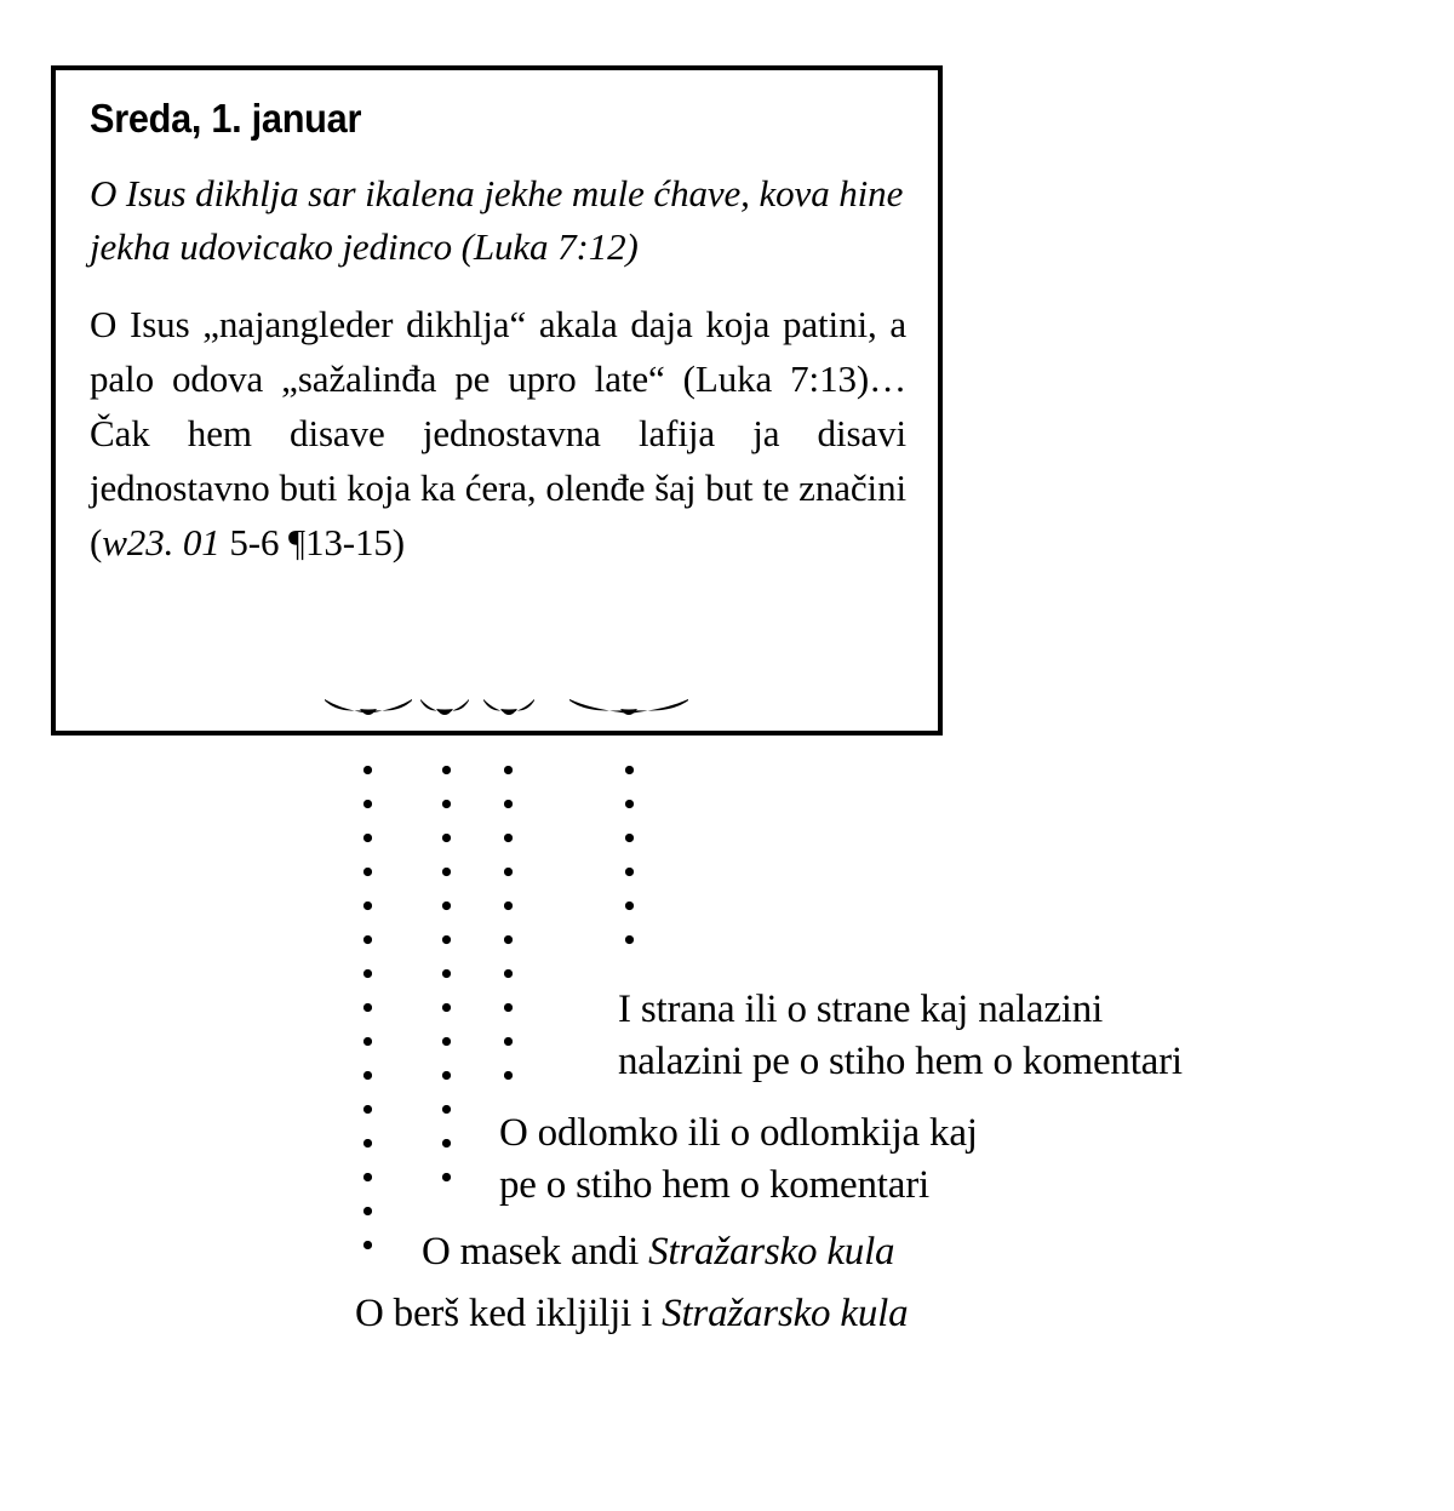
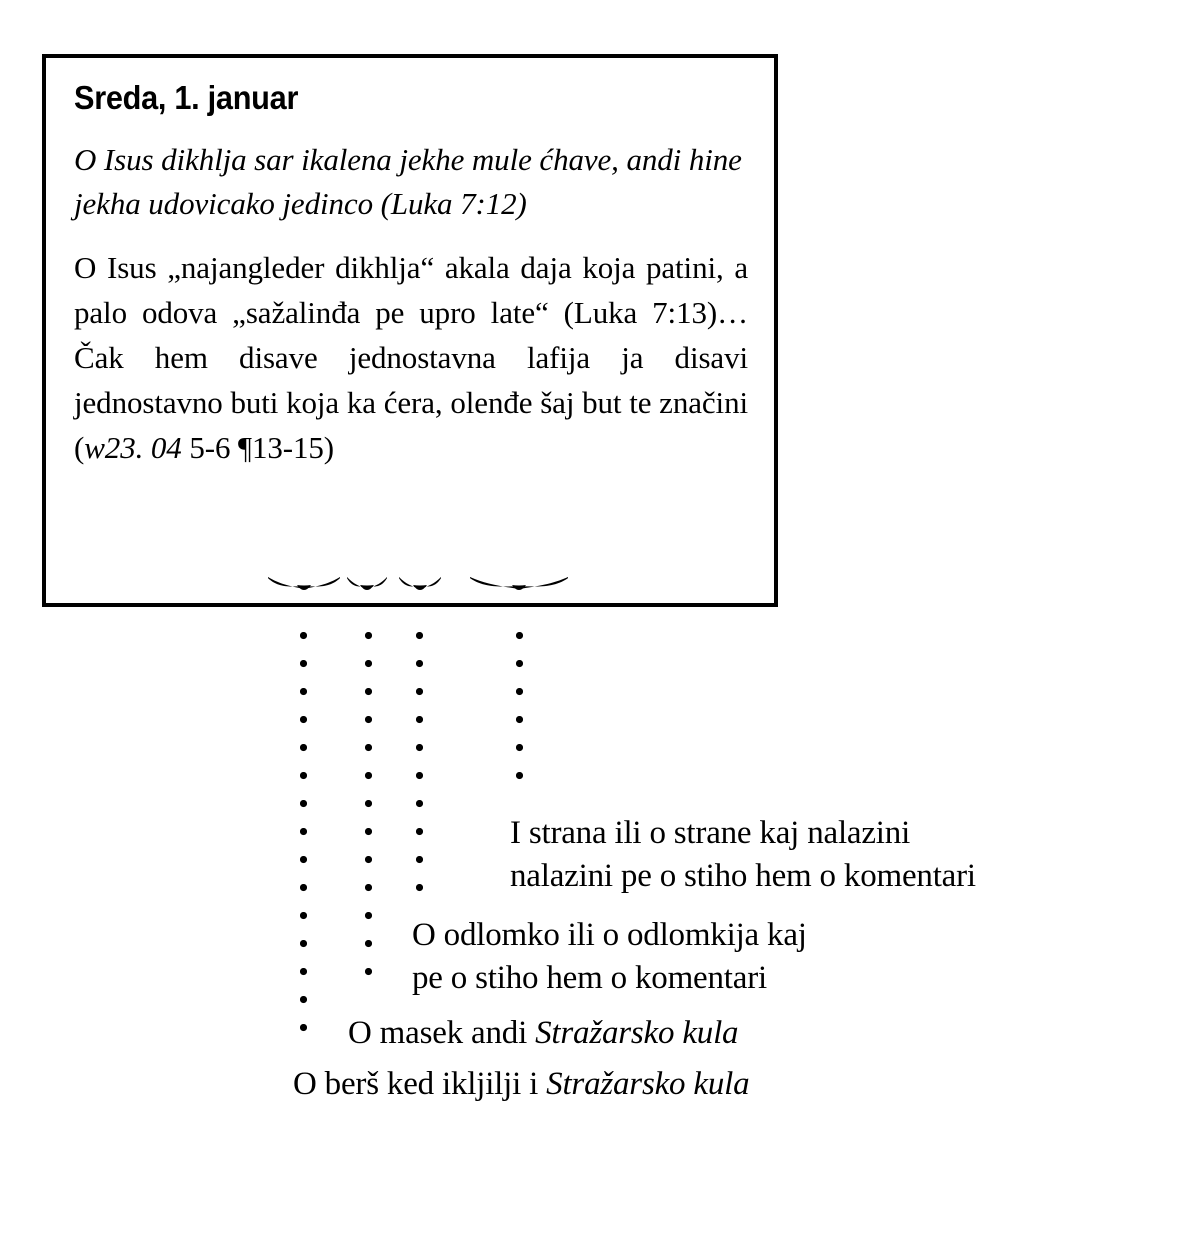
  Sreda, 1. januar
- O Isus dikhlja sar ikalena jekhe mule ćhave, kova hine jekha udovicako jedinco (Luka 7:12)
+ O Isus dikhlja sar ikalena jekhe mule ćhave, andi hine jekha udovicako jedinco (Luka 7:12)
- O Isus „najangleder dikhlja“ akala daja koja patini, a palo odova „sažalinđa pe upro late“ (Luka 7:13)… Čak hem disave jednostavna lafija ja disavi jednostavno buti koja ka ćera, olenđe šaj but te značini (w23. 01 5-6 ¶13-15)
+ O Isus „najangleder dikhlja“ akala daja koja patini, a palo odova „sažalinđa pe upro late“ (Luka 7:13)… Čak hem disave jednostavna lafija ja disavi jednostavno buti koja ka ćera, olenđe šaj but te značini (w23. 04 5-6 ¶13-15)
  I strana ili o strane kaj nalazini
  nalazini pe o stiho hem o komentari
  O odlomko ili o odlomkija kaj
  pe o stiho hem o komentari
  O masek andi Stražarsko kula
  O berš ked ikljilji i Stražarsko kula
